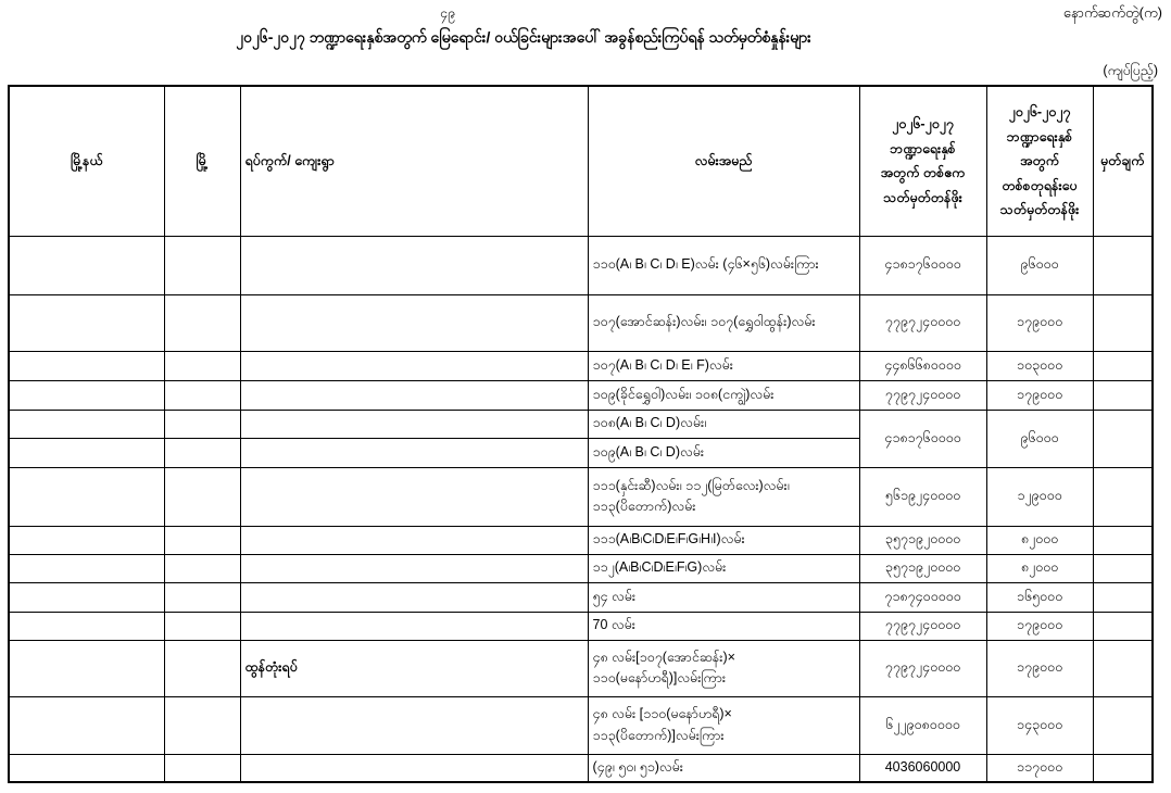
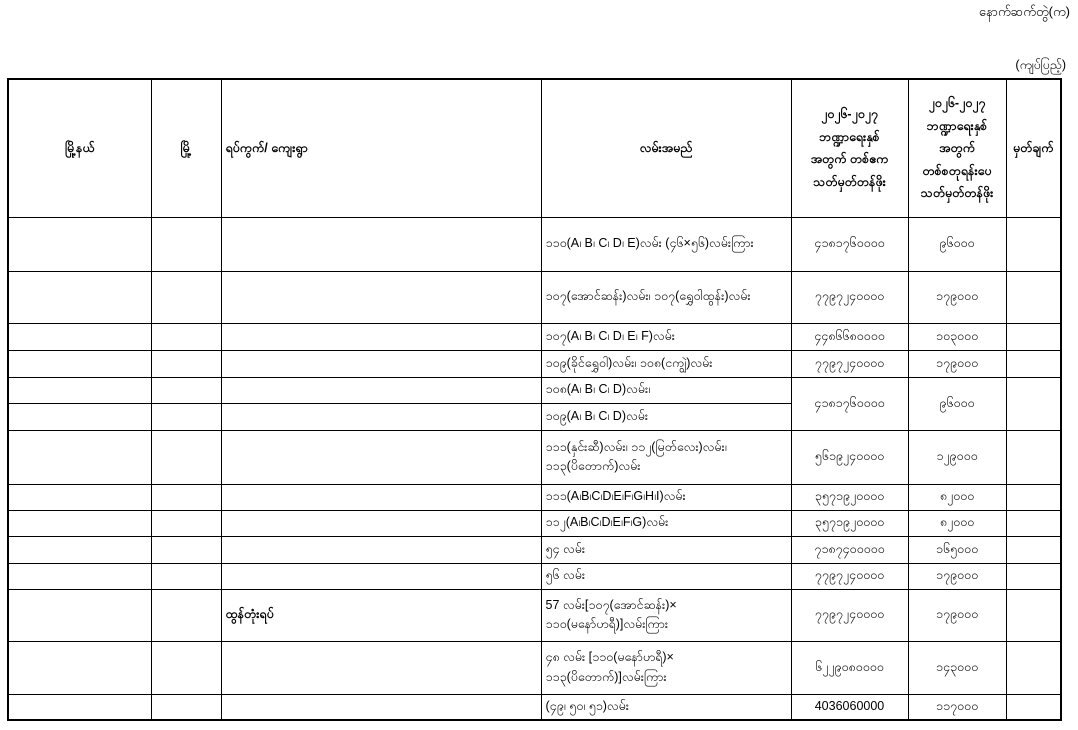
  နောက်ဆက်တွဲ(က)
- ၄၉
- ၂၀၂၆-၂၀၂၇ ဘဏ္ဍာရေးနှစ်အတွက် မြေရောင်း/ ဝယ်ခြင်းများအပေါ် အခွန်စည်းကြပ်ရန် သတ်မှတ်စံနှုန်းများ
  (ကျပ်ပြည့်)
  မြို့နယ်	မြို့	ရပ်ကွက်/ ကျေးရွာ	လမ်းအမည်	၂၀၂၆-၂၀၂၇ ဘဏ္ဍာရေးနှစ် အတွက် တစ်ဧက သတ်မှတ်တန်ဖိုး	၂၀၂၆-၂၀၂၇ ဘဏ္ဍာရေးနှစ် အတွက် တစ်စတုရန်းပေ သတ်မှတ်တန်ဖိုး	မှတ်ချက်
  			၁၁၀(A၊ B၊ C၊ D၊ E)လမ်း (၄၆×၅၆)လမ်းကြား	၄၁၈၁၇၆၀၀၀၀	၉၆၀၀၀
  			၁၀၇(အောင်ဆန်း)လမ်း၊ ၁၀၇(ရွှေဝါထွန်း)လမ်း	၇၇၉၇၂၄၀၀၀၀	၁၇၉၀၀၀
  			၁၀၇(A၊ B၊ C၊ D၊ E၊ F)လမ်း	၄၄၈၆၆၈၀၀၀၀	၁၀၃၀၀၀
  			၁၀၉(ခိုင်ရွှေဝါ)လမ်း၊ ၁၀၈(ငကျွဲ)လမ်း	၇၇၉၇၂၄၀၀၀၀	၁၇၉၀၀၀
  			၁၀၈(A၊ B၊ C၊ D)လမ်း၊	၄၁၈၁၇၆၀၀၀၀	၉၆၀၀၀
  			၁၀၉(A၊ B၊ C၊ D)လမ်း
  			၁၁၁(နှင်းဆီ)လမ်း၊ ၁၁၂(မြတ်လေး)လမ်း၊ ၁၁၃(ပိတောက်)လမ်း	၅၆၁၉၂၄၀၀၀၀	၁၂၉၀၀၀
  			၁၁၁(A၊B၊C၊D၊E၊F၊G၊H၊I)လမ်း	၃၅၇၁၉၂၀၀၀၀	၈၂၀၀၀
  			၁၁၂(A၊B၊C၊D၊E၊F၊G)လမ်း	၃၅၇၁၉၂၀၀၀၀	၈၂၀၀၀
  			၅၄ လမ်း	၇၁၈၇၄၀၀၀၀၀	၁၆၅၀၀၀
- 			70 လမ်း	၇၇၉၇၂၄၀၀၀၀	၁၇၉၀၀၀
+ 			၅၆ လမ်း	၇၇၉၇၂၄၀၀၀၀	၁၇၉၀၀၀
- 		ထွန်တုံးရပ်	၄၈ လမ်း[၁၀၇(အောင်ဆန်း)× ၁၁၀(မနော်ဟရီ)]လမ်းကြား	၇၇၉၇၂၄၀၀၀၀	၁၇၉၀၀၀
+ 		ထွန်တုံးရပ်	57 လမ်း[၁၀၇(အောင်ဆန်း)× ၁၁၀(မနော်ဟရီ)]လမ်းကြား	၇၇၉၇၂၄၀၀၀၀	၁၇၉၀၀၀
  			၄၈ လမ်း [၁၁၀(မနော်ဟရီ)× ၁၁၃(ပိတောက်)]လမ်းကြား	၆၂၂၉၀၈၀၀၀၀	၁၄၃၀၀၀
  			(၄၉၊ ၅၀၊ ၅၁)လမ်း	4036060000	၁၁၇၀၀၀
